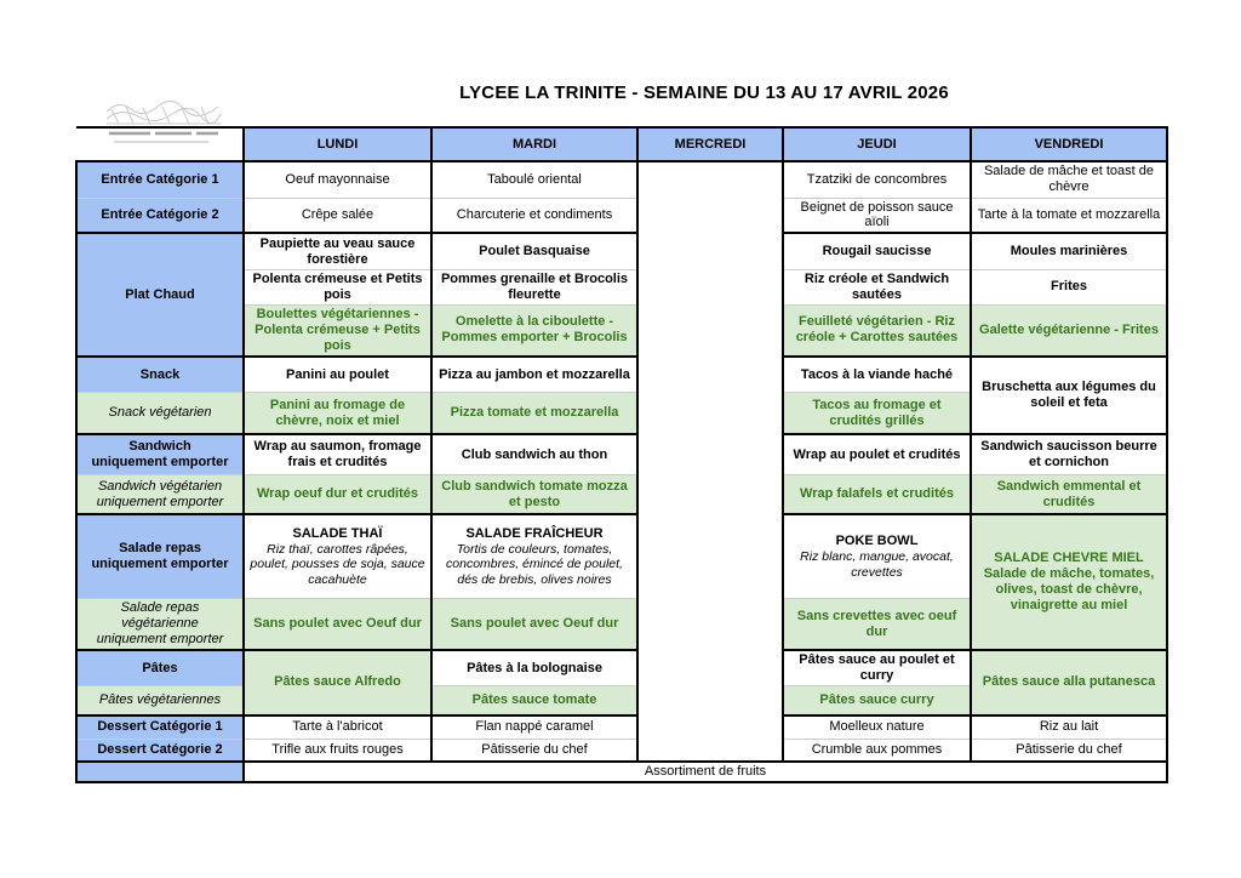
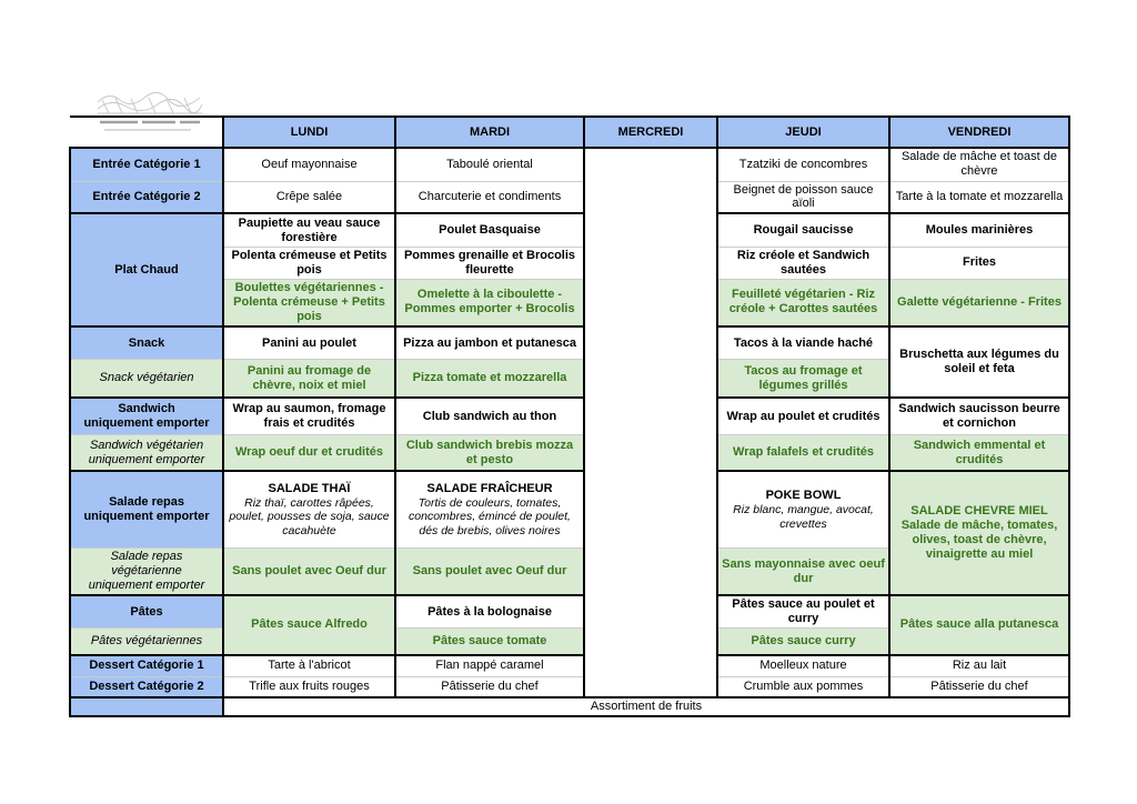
- LYCEE LA TRINITE - SEMAINE DU 13 AU 17 AVRIL 2026
  	LUNDI	MARDI	MERCREDI	JEUDI	VENDREDI
  Entrée Catégorie 1	Oeuf mayonnaise	Taboulé oriental		Tzatziki de concombres	Salade de mâche et toast de chèvre
  Entrée Catégorie 2	Crêpe salée	Charcuterie et condiments	Beignet de poisson sauce aïoli	Tarte à la tomate et mozzarella
  Plat Chaud	Paupiette au veau sauce forestière	Poulet Basquaise	Rougail saucisse	Moules marinières
  Polenta crémeuse et Petits pois	Pommes grenaille et Brocolis fleurette	Riz créole et Sandwich sautées	Frites
  Boulettes végétariennes - Polenta crémeuse + Petits pois	Omelette à la ciboulette - Pommes emporter + Brocolis	Feuilleté végétarien - Riz créole + Carottes sautées	Galette végétarienne - Frites
- Snack	Panini au poulet	Pizza au jambon et mozzarella	Tacos à la viande haché	Bruschetta aux légumes du soleil et feta
+ Snack	Panini au poulet	Pizza au jambon et putanesca	Tacos à la viande haché	Bruschetta aux légumes du soleil et feta
- Snack végétarien	Panini au fromage de chèvre, noix et miel	Pizza tomate et mozzarella	Tacos au fromage et crudités grillés
+ Snack végétarien	Panini au fromage de chèvre, noix et miel	Pizza tomate et mozzarella	Tacos au fromage et légumes grillés
  Sandwich uniquement emporter	Wrap au saumon, fromage frais et crudités	Club sandwich au thon	Wrap au poulet et crudités	Sandwich saucisson beurre et cornichon
- Sandwich végétarien uniquement emporter	Wrap oeuf dur et crudités	Club sandwich tomate mozza et pesto	Wrap falafels et crudités	Sandwich emmental et crudités
+ Sandwich végétarien uniquement emporter	Wrap oeuf dur et crudités	Club sandwich brebis mozza et pesto	Wrap falafels et crudités	Sandwich emmental et crudités
  Salade repas uniquement emporter	SALADE THAÏ Riz thaï, carottes râpées, poulet, pousses de soja, sauce cacahuète	SALADE FRAÎCHEUR Tortis de couleurs, tomates, concombres, émincé de poulet, dés de brebis, olives noires	POKE BOWL Riz blanc, mangue, avocat, crevettes	SALADE CHEVRE MIEL Salade de mâche, tomates, olives, toast de chèvre, vinaigrette au miel
- Salade repas végétarienne uniquement emporter	Sans poulet avec Oeuf dur	Sans poulet avec Oeuf dur	Sans crevettes avec oeuf dur
+ Salade repas végétarienne uniquement emporter	Sans poulet avec Oeuf dur	Sans poulet avec Oeuf dur	Sans mayonnaise avec oeuf dur
  Pâtes	Pâtes sauce Alfredo	Pâtes à la bolognaise	Pâtes sauce au poulet et curry	Pâtes sauce alla putanesca
  Pâtes végétariennes	Pâtes sauce tomate	Pâtes sauce curry
  Dessert Catégorie 1	Tarte à l'abricot	Flan nappé caramel	Moelleux nature	Riz au lait
  Dessert Catégorie 2	Trifle aux fruits rouges	Pâtisserie du chef	Crumble aux pommes	Pâtisserie du chef
  	Assortiment de fruits
